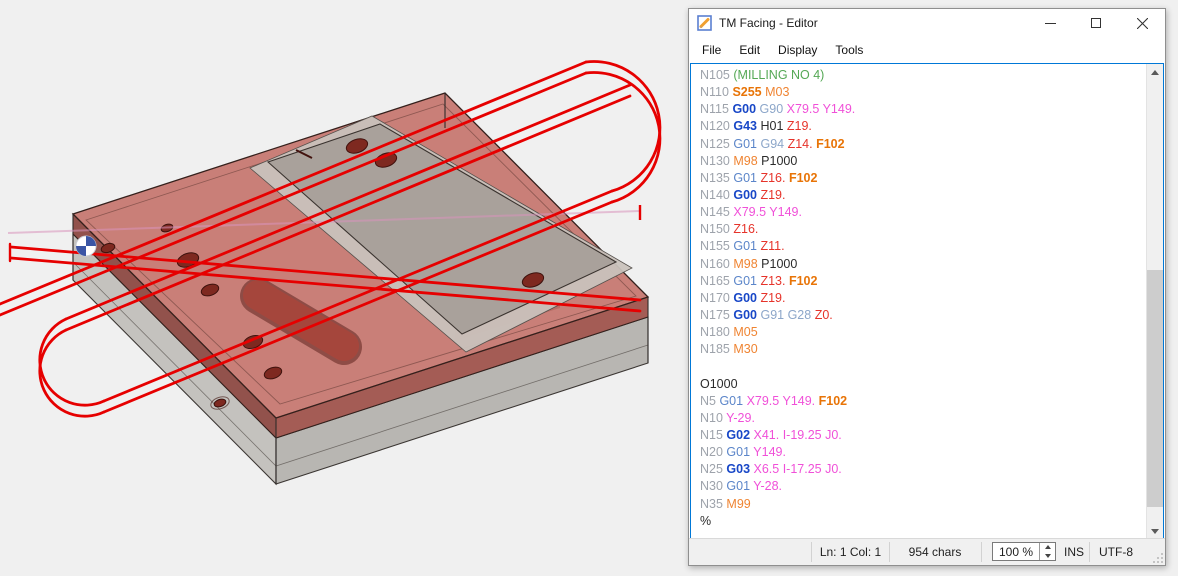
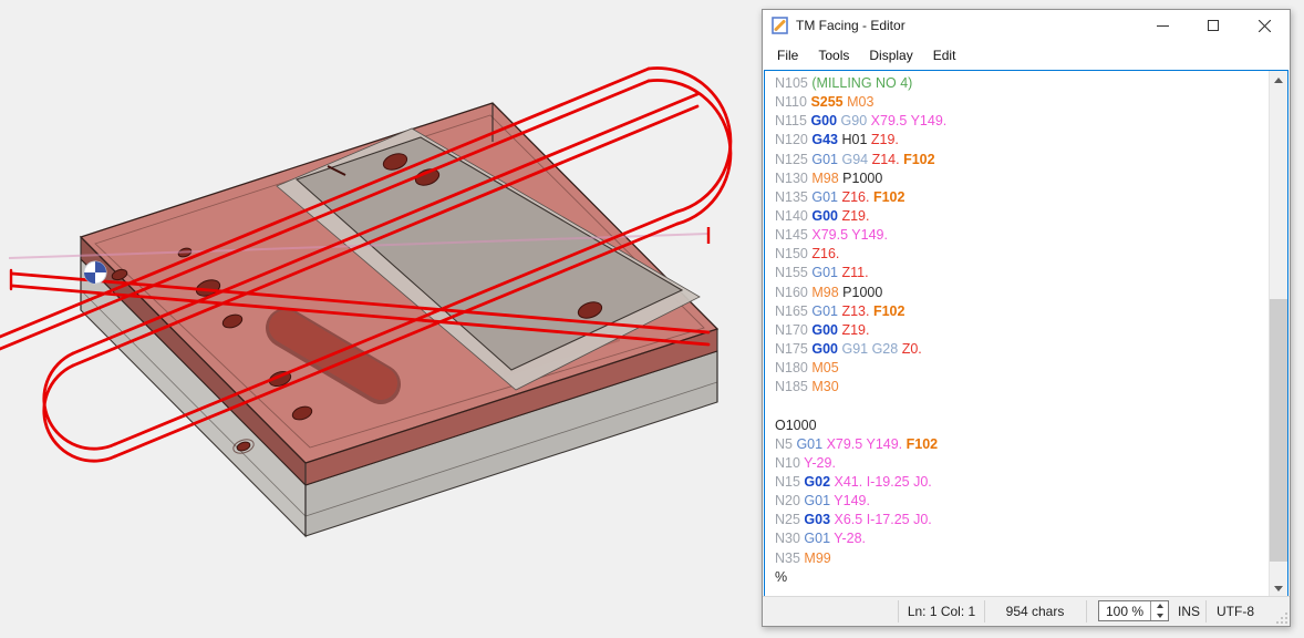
  TM Facing - Editor
  File
- Edit
+ Tools
  Display
- Tools
+ Edit
  N105 (MILLING NO 4)
  N110 S255 M03
  N115 G00 G90 X79.5 Y149.
  N120 G43 H01 Z19.
  N125 G01 G94 Z14. F102
  N130 M98 P1000
  N135 G01 Z16. F102
  N140 G00 Z19.
  N145 X79.5 Y149.
  N150 Z16.
  N155 G01 Z11.
  N160 M98 P1000
  N165 G01 Z13. F102
  N170 G00 Z19.
  N175 G00 G91 G28 Z0.
  N180 M05
  N185 M30
  O1000
  N5 G01 X79.5 Y149. F102
  N10 Y-29.
  N15 G02 X41. I-19.25 J0.
  N20 G01 Y149.
  N25 G03 X6.5 I-17.25 J0.
  N30 G01 Y-28.
  N35 M99
  %
  Ln: 1 Col: 1
  954 chars
  100 %
  INS
  UTF-8
